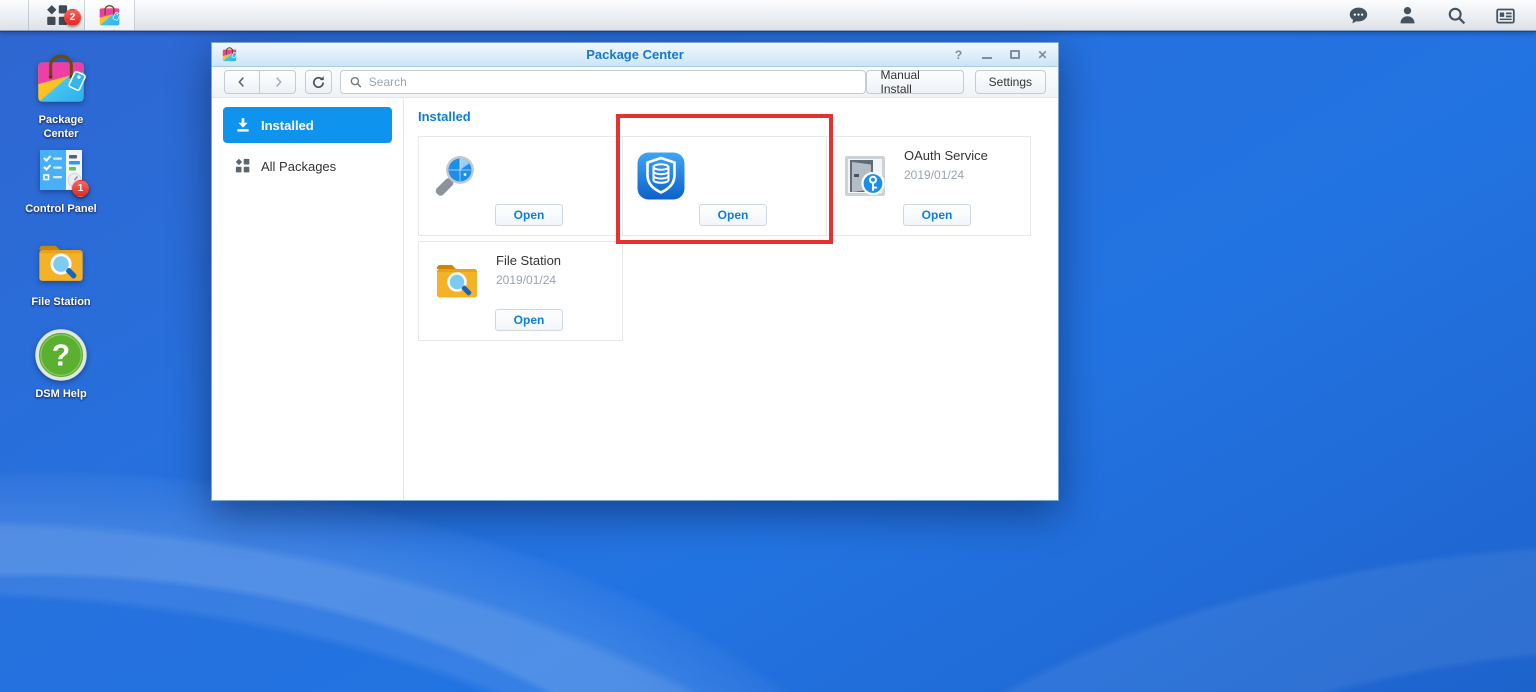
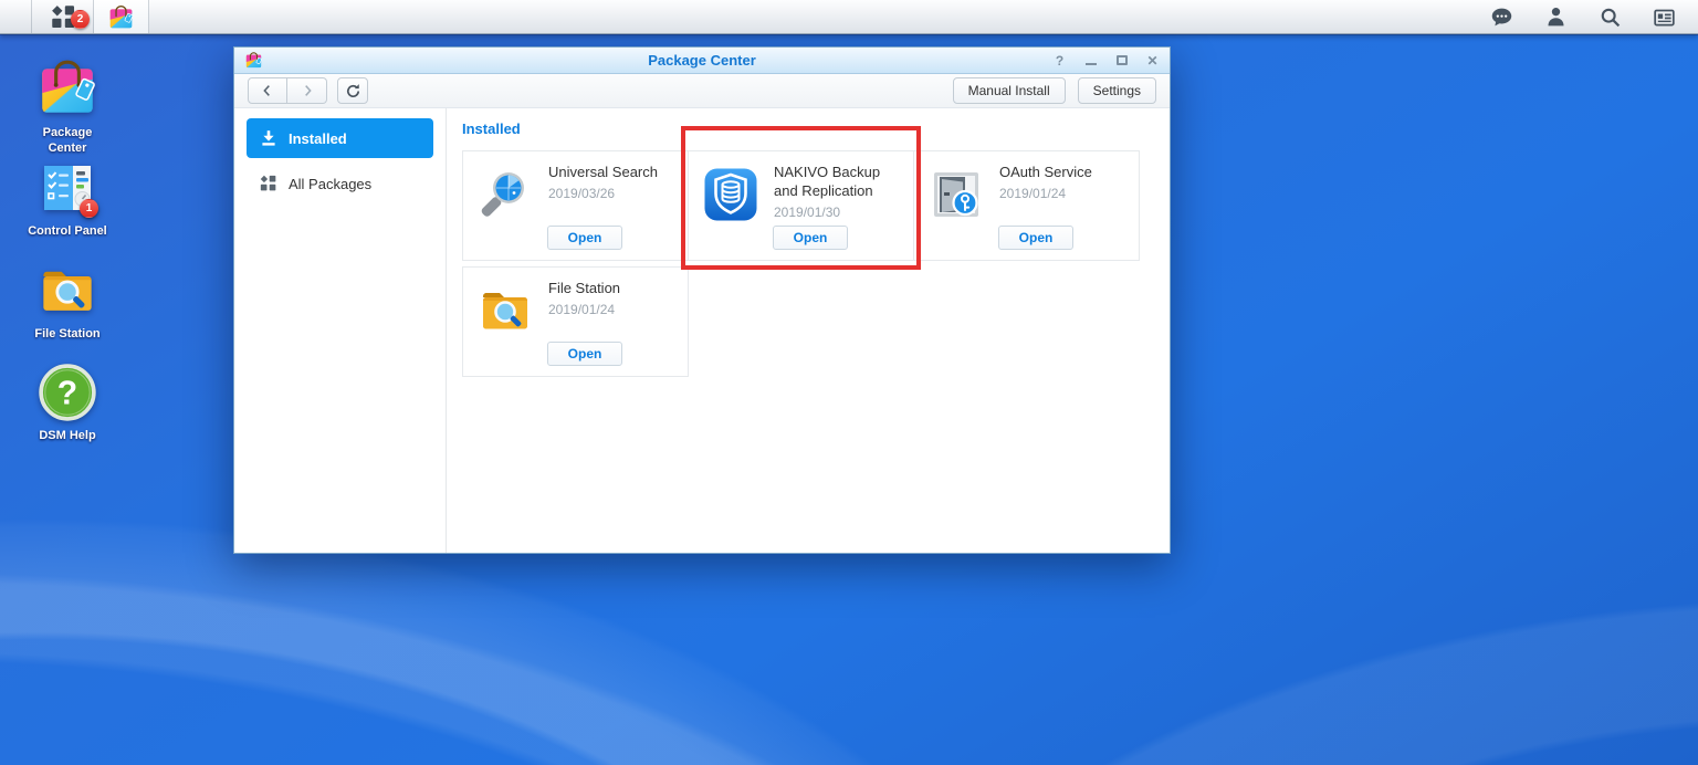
  2
  Package Center
  1
  Control Panel
  File Station
  ?
  DSM Help
  Package Center
- Search
  Manual Install
  Settings
  Installed
  All Packages
  Installed
+ Universal Search
+ 2019/03/26
  Open
+ NAKIVO Backup and Replication
+ 2019/01/30
  Open
  OAuth Service
  2019/01/24
  Open
  File Station
  2019/01/24
  Open
